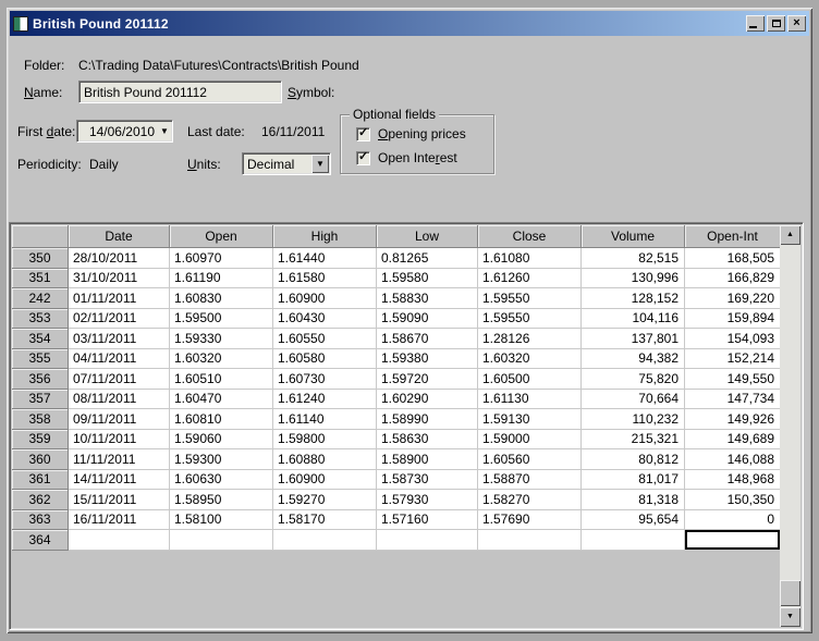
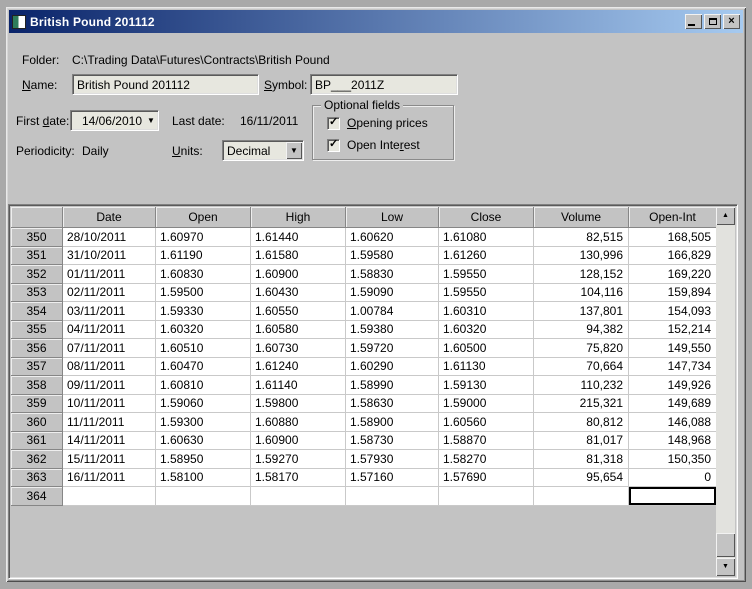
  British Pound 201112
  ×
  Folder:
  C:\Trading Data\Futures\Contracts\British Pound
  Name:
  British Pound 201112
  Symbol:
+ BP___2011Z
  First date:
  14/06/2010
  ▼
  Last date:
  16/11/2011
  Periodicity:
  Daily
  Units:
  Decimal
  ▼
  Optional fields
  ✓
  Opening prices
  ✓
  Open Interest
  Date
  Open
  High
  Low
  Close
  Volume
  Open-Int
  350
  28/10/2011
  1.60970
  1.61440
- 0.81265
+ 1.60620
  1.61080
  82,515
  168,505
  351
  31/10/2011
  1.61190
  1.61580
  1.59580
  1.61260
  130,996
  166,829
- 242
+ 352
  01/11/2011
  1.60830
  1.60900
  1.58830
  1.59550
  128,152
  169,220
  353
  02/11/2011
  1.59500
  1.60430
  1.59090
  1.59550
  104,116
  159,894
  354
  03/11/2011
  1.59330
  1.60550
- 1.58670
+ 1.00784
- 1.28126
+ 1.60310
  137,801
  154,093
  355
  04/11/2011
  1.60320
  1.60580
  1.59380
  1.60320
  94,382
  152,214
  356
  07/11/2011
  1.60510
  1.60730
  1.59720
  1.60500
  75,820
  149,550
  357
  08/11/2011
  1.60470
  1.61240
  1.60290
  1.61130
  70,664
  147,734
  358
  09/11/2011
  1.60810
  1.61140
  1.58990
  1.59130
  110,232
  149,926
  359
  10/11/2011
  1.59060
  1.59800
  1.58630
  1.59000
  215,321
  149,689
  360
  11/11/2011
  1.59300
  1.60880
  1.58900
  1.60560
  80,812
  146,088
  361
  14/11/2011
  1.60630
  1.60900
  1.58730
  1.58870
  81,017
  148,968
  362
  15/11/2011
  1.58950
  1.59270
  1.57930
  1.58270
  81,318
  150,350
  363
  16/11/2011
  1.58100
  1.58170
  1.57160
  1.57690
  95,654
  0
  364
